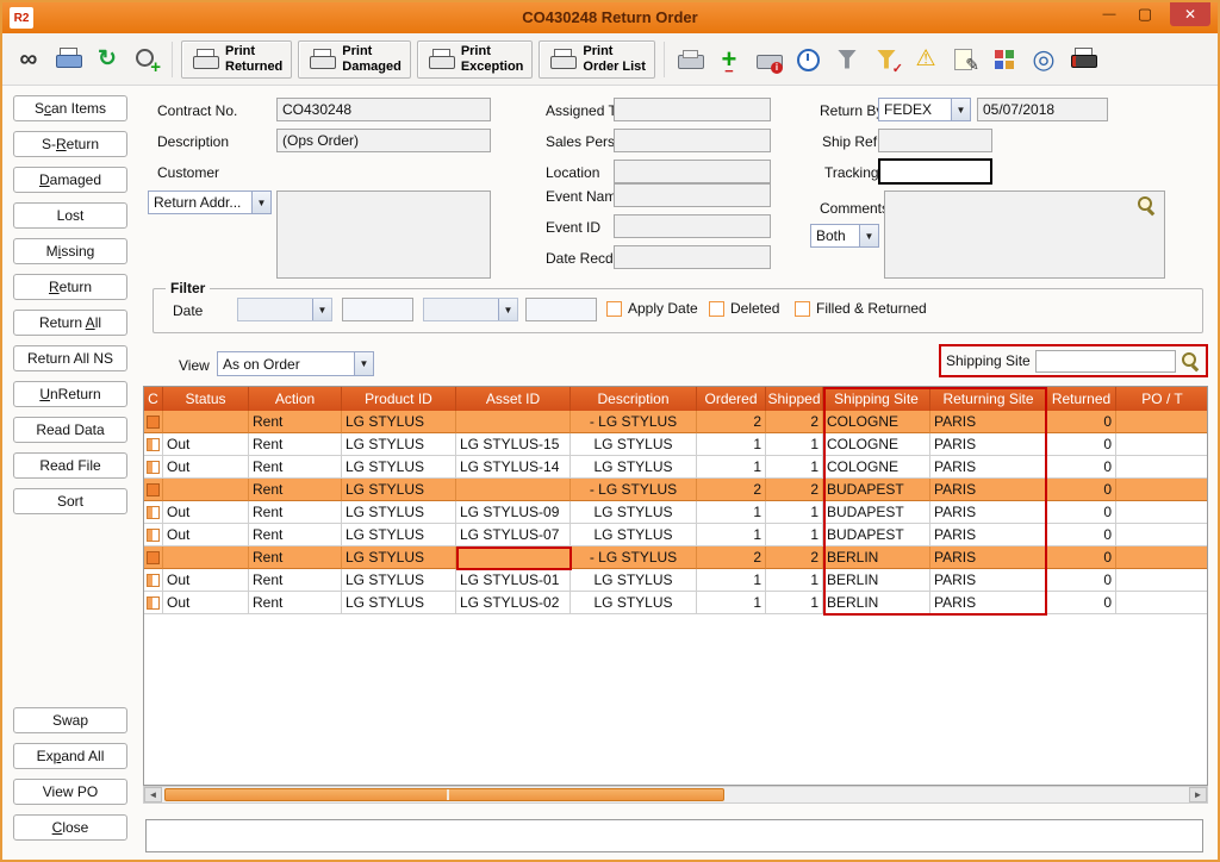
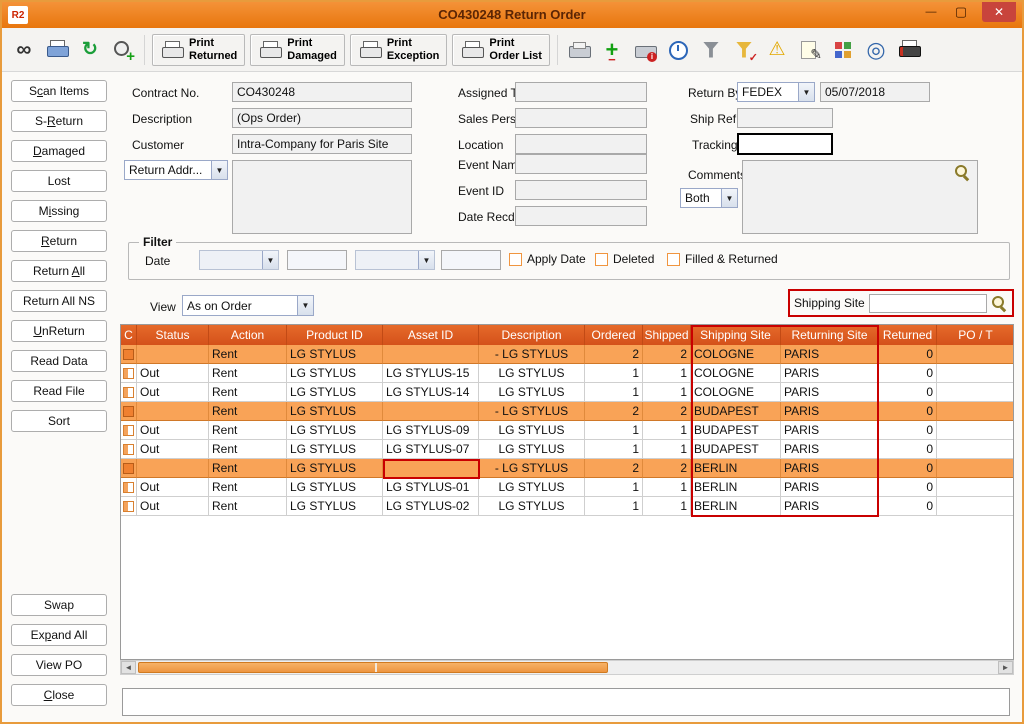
  R2
  CO430248 Return Order
  Print
  Returned
  Print
  Damaged
  Print
  Exception
  Print
  Order List
  Scan Items
  S-Return
  Damaged
  Lost
  Missing
  Return
  Return All
  Return All NS
  UnReturn
  Read Data
  Read File
  Sort
  Swap
  Expand All
  View PO
  Close
  Contract No.
  CO430248
  Description
  (Ops Order)
  Customer
+ Intra-Company for Paris Site
  Return Addr...
  ▼
  Assigned T
  Sales Pers
  Location
  Event Nam
  Event ID
  Date Recd
  Return B
  FEDEX
  ▼
  05/07/2018
  Ship Ref
  Tracking
  Comment
  Both
  ▼
  Filter
  Date
  ▼
  ▼
  Apply Date
  Deleted
  Filled & Returned
  View
  As on Order
  ▼
  Shipping Site
  C
  Status
  Action
  Product ID
  Asset ID
  Description
  Ordered
  Shipped
  Shipping Site
  Returning Site
  Returned
  PO / T
  Rent
  LG STYLUS
  - LG STYLUS
  2
  2
  COLOGNE
  PARIS
  0
  Out
  Rent
  LG STYLUS
  LG STYLUS-15
  LG STYLUS
  1
  1
  COLOGNE
  PARIS
  0
  Out
  Rent
  LG STYLUS
  LG STYLUS-14
  LG STYLUS
  1
  1
  COLOGNE
  PARIS
  0
  Rent
  LG STYLUS
  - LG STYLUS
  2
  2
  BUDAPEST
  PARIS
  0
  Out
  Rent
  LG STYLUS
  LG STYLUS-09
  LG STYLUS
  1
  1
  BUDAPEST
  PARIS
  0
  Out
  Rent
  LG STYLUS
  LG STYLUS-07
  LG STYLUS
  1
  1
  BUDAPEST
  PARIS
  0
  Rent
  LG STYLUS
  - LG STYLUS
  2
  2
  BERLIN
  PARIS
  0
  Out
  Rent
  LG STYLUS
  LG STYLUS-01
  LG STYLUS
  1
  1
  BERLIN
  PARIS
  0
  Out
  Rent
  LG STYLUS
  LG STYLUS-02
  LG STYLUS
  1
  1
  BERLIN
  PARIS
  0
  ◄
  ►
